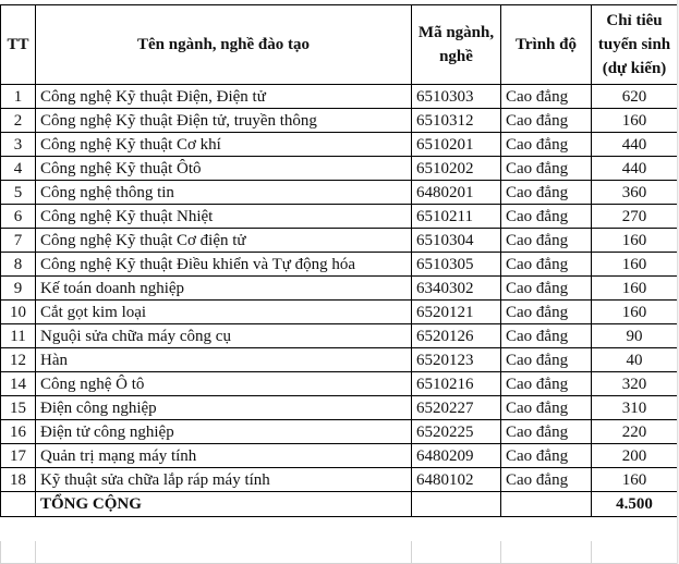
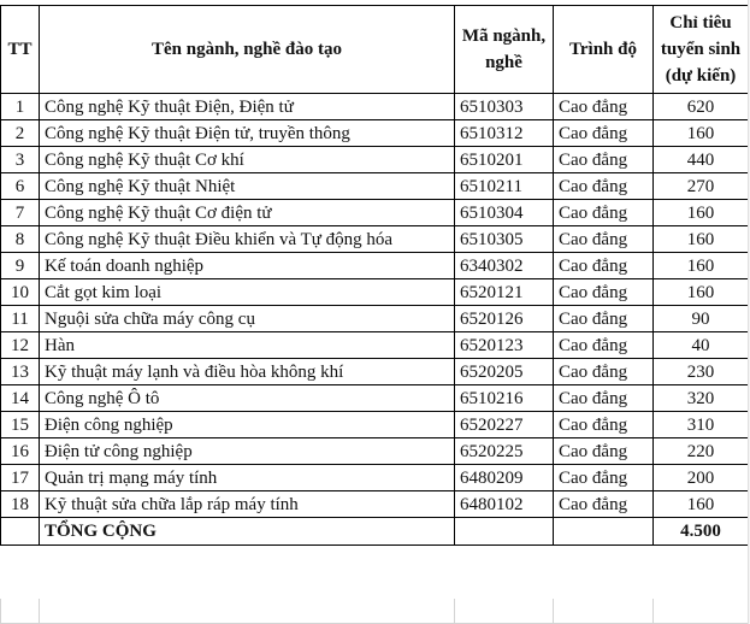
  TT	Tên ngành, nghề đào tạo	Mã ngành, nghề	Trình độ	Chỉ tiêu tuyển sinh (dự kiến)
  1	Công nghệ Kỹ thuật Điện, Điện tử	6510303	Cao đẳng	620
  2	Công nghệ Kỹ thuật Điện tử, truyền thông	6510312	Cao đẳng	160
  3	Công nghệ Kỹ thuật Cơ khí	6510201	Cao đẳng	440
- 4	Công nghệ Kỹ thuật Ôtô	6510202	Cao đẳng	440
- 5	Công nghệ thông tin	6480201	Cao đẳng	360
  6	Công nghệ Kỹ thuật Nhiệt	6510211	Cao đẳng	270
  7	Công nghệ Kỹ thuật Cơ điện tử	6510304	Cao đẳng	160
  8	Công nghệ Kỹ thuật Điều khiển và Tự động hóa	6510305	Cao đẳng	160
  9	Kế toán doanh nghiệp	6340302	Cao đẳng	160
  10	Cắt gọt kim loại	6520121	Cao đẳng	160
  11	Nguội sửa chữa máy công cụ	6520126	Cao đẳng	90
  12	Hàn	6520123	Cao đẳng	40
+ 13	Kỹ thuật máy lạnh và điều hòa không khí	6520205	Cao đẳng	230
  14	Công nghệ Ô tô	6510216	Cao đẳng	320
  15	Điện công nghiệp	6520227	Cao đẳng	310
  16	Điện tử công nghiệp	6520225	Cao đẳng	220
  17	Quản trị mạng máy tính	6480209	Cao đẳng	200
  18	Kỹ thuật sửa chữa lắp ráp máy tính	6480102	Cao đẳng	160
  	TỔNG CỘNG			4.500
